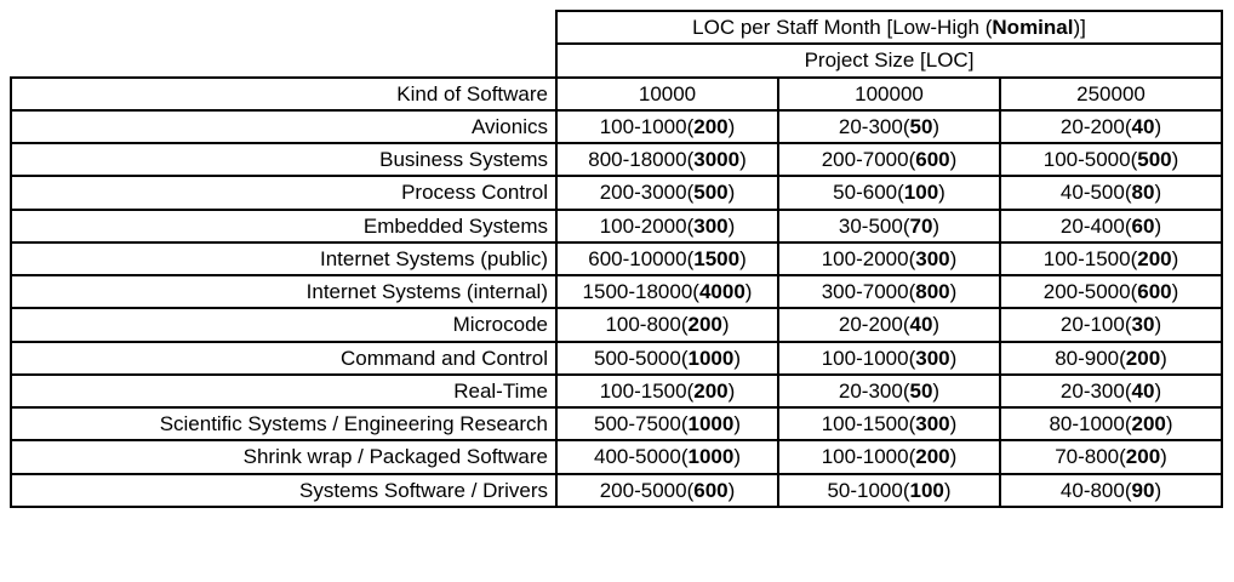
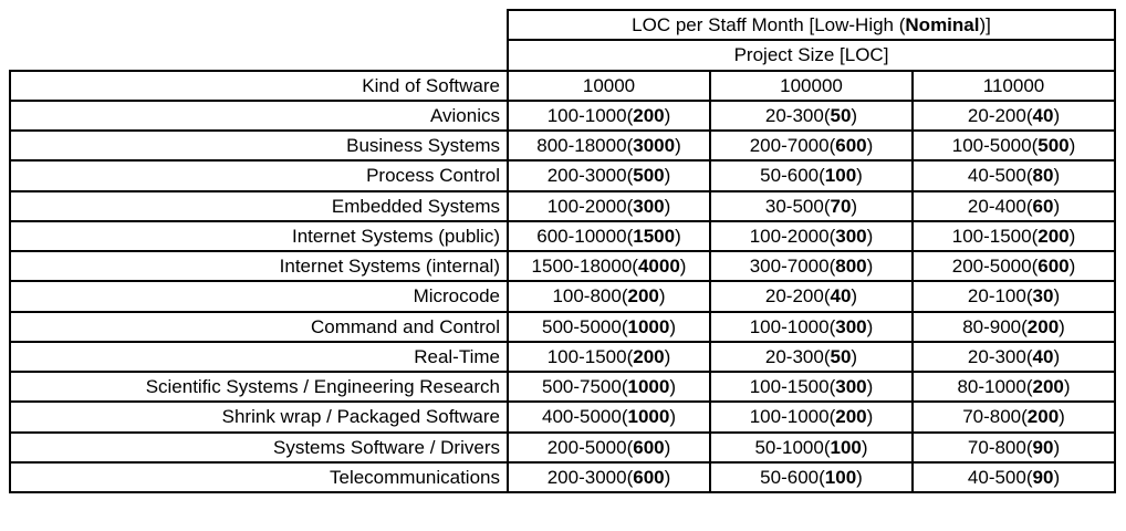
  	LOC per Staff Month [Low-High (Nominal)]
  	Project Size [LOC]
- Kind of Software	10000	100000	250000
+ Kind of Software	10000	100000	110000
  Avionics	100-1000(200)	20-300(50)	20-200(40)
  Business Systems	800-18000(3000)	200-7000(600)	100-5000(500)
  Process Control	200-3000(500)	50-600(100)	40-500(80)
  Embedded Systems	100-2000(300)	30-500(70)	20-400(60)
  Internet Systems (public)	600-10000(1500)	100-2000(300)	100-1500(200)
  Internet Systems (internal)	1500-18000(4000)	300-7000(800)	200-5000(600)
  Microcode	100-800(200)	20-200(40)	20-100(30)
  Command and Control	500-5000(1000)	100-1000(300)	80-900(200)
  Real-Time	100-1500(200)	20-300(50)	20-300(40)
  Scientific Systems / Engineering Research	500-7500(1000)	100-1500(300)	80-1000(200)
  Shrink wrap / Packaged Software	400-5000(1000)	100-1000(200)	70-800(200)
- Systems Software / Drivers	200-5000(600)	50-1000(100)	40-800(90)
+ Systems Software / Drivers	200-5000(600)	50-1000(100)	70-800(90)
+ Telecommunications	200-3000(600)	50-600(100)	40-500(90)
